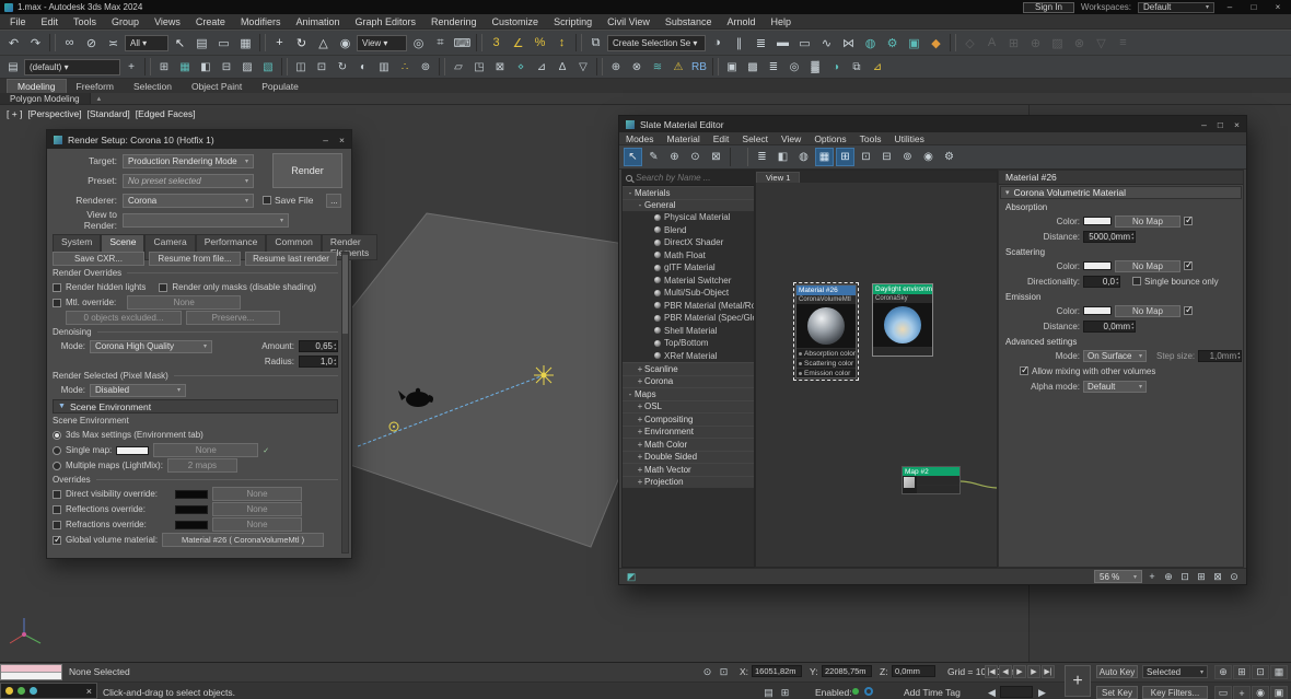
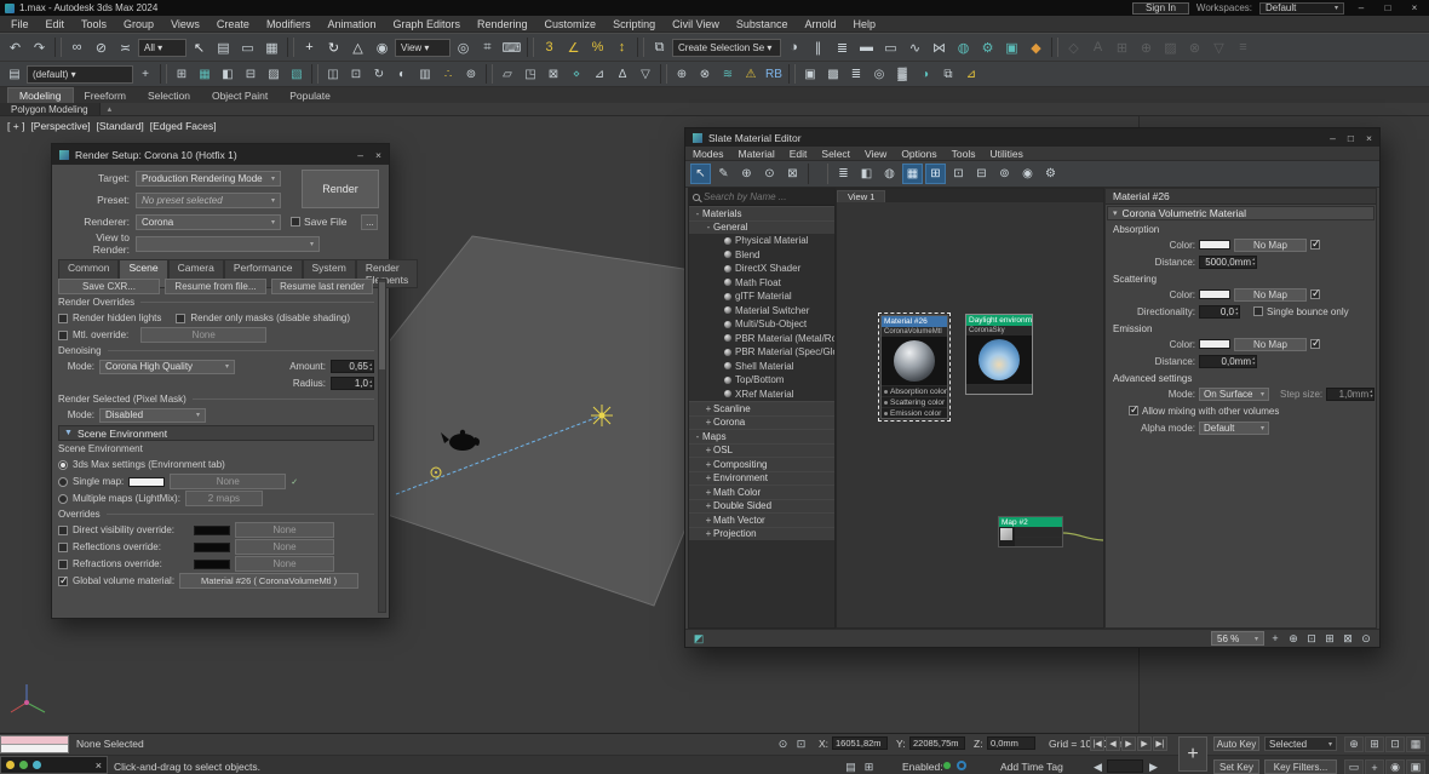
  1.max - Autodesk 3ds Max 2024
  Sign In
  Workspaces:
  Default
  –
  □
  ×
  File
  Edit
  Tools
  Group
  Views
  Create
  Modifiers
  Animation
  Graph Editors
  Rendering
  Customize
  Scripting
  Civil View
  Substance
  Arnold
  Help
  ↶
  ↷
  ∞
  ⊘
  ≍
  All ▾
  ↖
  ▤
  ▭
  ▦
  +
  ↻
  △
  ◉
  View ▾
  ◎
  ⌗
  ⌨
  3
  ∠
  %
  ↕
  ⧉
  Create Selection Se ▾
  ◑
  ∥
  ≣
  ▬
  ▭
  ∿
  ⋈
  ◍
  ⚙
  ▣
  ◆
  ◇
  A
  ⊞
  ⊕
  ▨
  ⊗
  ▽
  ≡
  ▤
  (default) ▾
  +
  ⊞
  ▦
  ◧
  ⊟
  ▨
  ▧
  ◫
  ⊡
  ↻
  ◐
  ▥
  ∴
  ⊚
  ▱
  ◳
  ⊠
  ⋄
  ⊿
  ∆
  ▽
  ⊕
  ⊗
  ≋
  ⚠
  RB
  ▣
  ▩
  ≣
  ◎
  ▓
  ◑
  ⧉
  ⊿
  Modeling
  Freeform
  Selection
  Object Paint
  Populate
  Polygon Modeling
  [ + ]
  [Perspective]
  [Standard]
  [Edged Faces]
  Render Setup: Corona 10 (Hotfix 1)
  –
  ×
  Target:
  Production Rendering Mode
  Preset:
  No preset selected
  Renderer:
  Corona
  Save File
  ...
  View to Render:
  Render
- System
+ Common
  Scene
  Camera
  Performance
- Common
+ System
  Render lents
  Save CXR...
  Resume from file...
  Resume last render
  Render Overrides
  Render hidden lights
  Render only masks (disable shading)
  Mtl. override:
  None
- 0 objects excluded...
- Preserve...
  Denoising
  Mode:
  Corona High Quality
  Amount:
  0,65
  Radius:
  1,0
  Render Selected (Pixel Mask)
  Mode:
  Disabled
  Scene Environment
  Scene Environment
  3ds Max settings (Environment tab)
  Single map:
  None
  Multiple maps (LightMix):
  2 maps
  Overrides
  Direct visibility override:
  None
  Reflections override:
  None
  Refractions override:
  None
  Global volume material:
  Material #26 ( CoronaVolumeMtl )
  Slate Material Editor
  –
  □
  ×
  Modes
  Material
  Edit
  Select
  View
  Options
  Tools
  Utilities
  ↖
  ✎
  ⊕
  ⊙
  ⊠
  ≣
  ◧
  ◍
  ▦
  ⊞
  ⊡
  ⊟
  ⊚
  ◉
  ⚙
  Search by Name ...
  -
  Materials
  -
  General
  Physical Material
  Blend
  DirectX Shader
  Math Float
  glTF Material
  Material Switcher
  Multi/Sub-Object
  PBR Material (Metal/Ro
  PBR Material (Spec/Gl
  Shell Material
  Top/Bottom
  XRef Material
  +
  Scanline
  +
  Corona
  -
  Maps
  +
  OSL
  +
  Compositing
  +
  Environment
  +
  Math Color
  +
  Double Sided
  +
  Math Vector
  +
  Projection
  View 1
  Material #26
  Corona Volumetric Material
  Absorption
  Color:
  No Map
  Distance:
  5000,0mm
  Scattering
  Color:
  No Map
  Directionality:
  0,0
  Single bounce only
  Emission
  Color:
  No Map
  Distance:
  0,0mm
  Advanced settings
  Mode:
  On Surface
  Step size:
  1,0mm
  Allow mixing with other volumes
  Alpha mode:
  Default
  ◩
  56 %
  +
  ⊕
  ⊡
  ⊞
  ⊠
  ⊙
  None Selected
  ⊙
  ⊡
  X:
  16051,82m
  Y:
  22085,75m
  Z:
  0,0mm
  Auto Key
  Selected
  ⊕
  ⊞
  ⊡
  ▦
  Click-and-drag to select objects.
  ▤
  ⊞
  Enabled:
  Add Time Tag
  ◀
  ▶
  Set Key
  Key Filters...
  ▭
  +
  ◉
  ▣
  +
  ×
